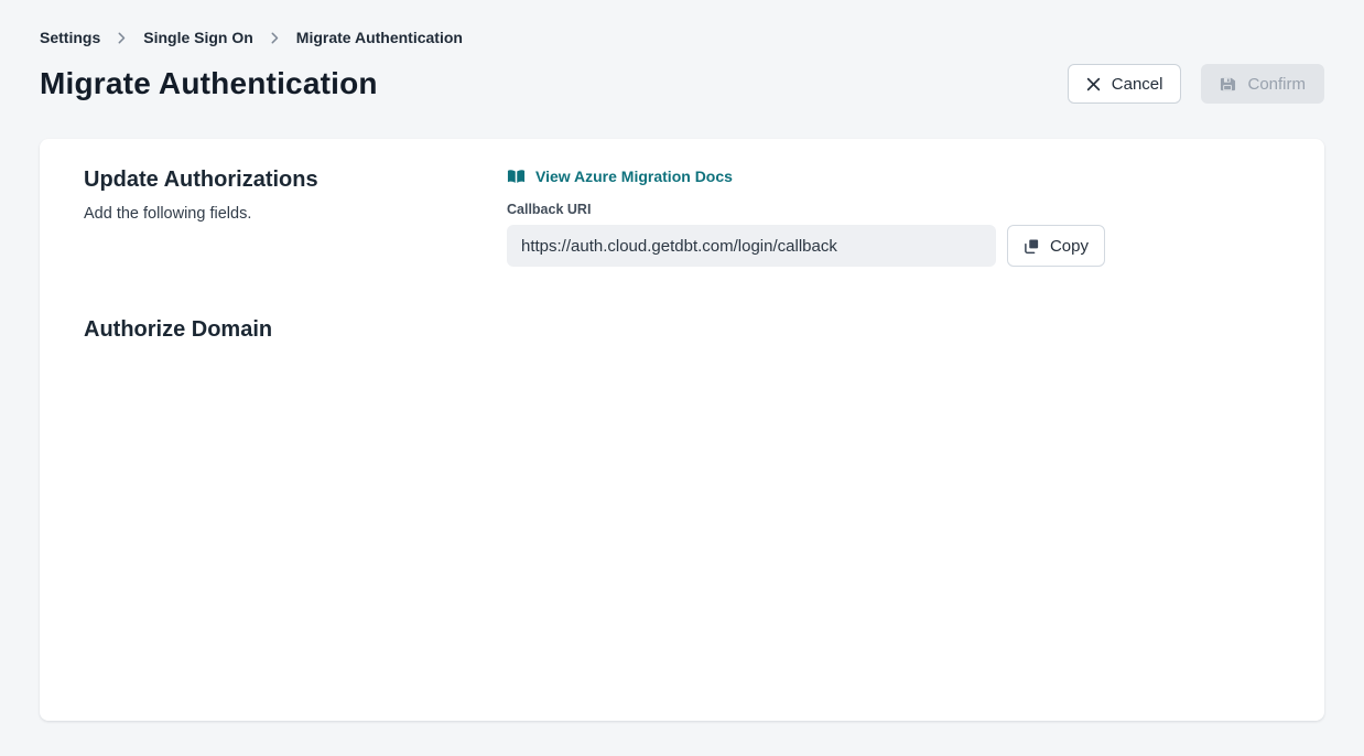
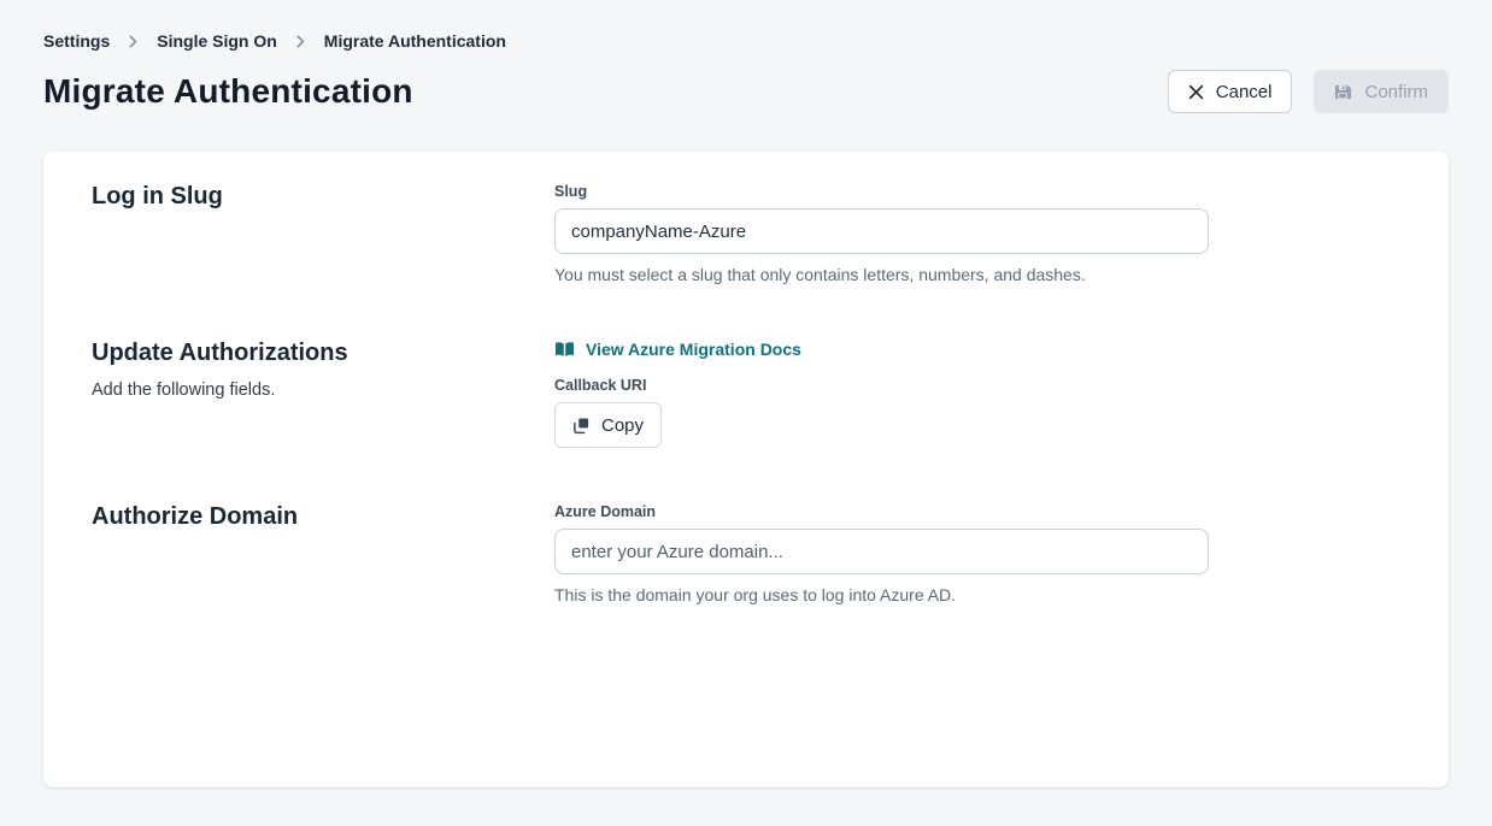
  Settings
  Single Sign On
  Migrate Authentication
  Migrate Authentication
  Cancel
  Confirm
+ Log in Slug
+ Slug
+ companyName-Azure
+ You must select a slug that only contains letters, numbers, and dashes.
  Update Authorizations
  Add the following fields.
  View Azure Migration Docs
  Callback URI
- https://auth.cloud.getdbt.com/login/callback
  Copy
  Authorize Domain
+ Azure Domain
+ enter your Azure domain...
+ This is the domain your org uses to log into Azure AD.
